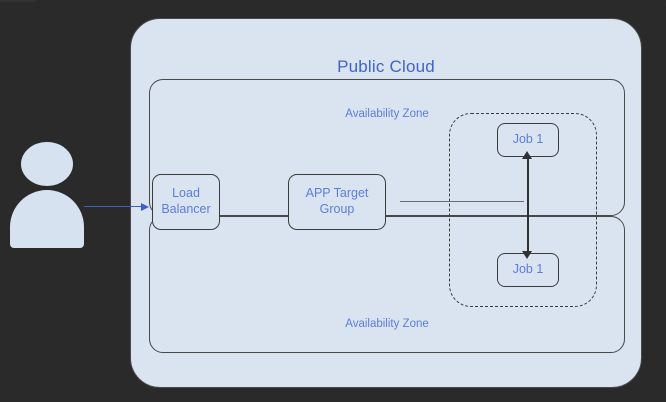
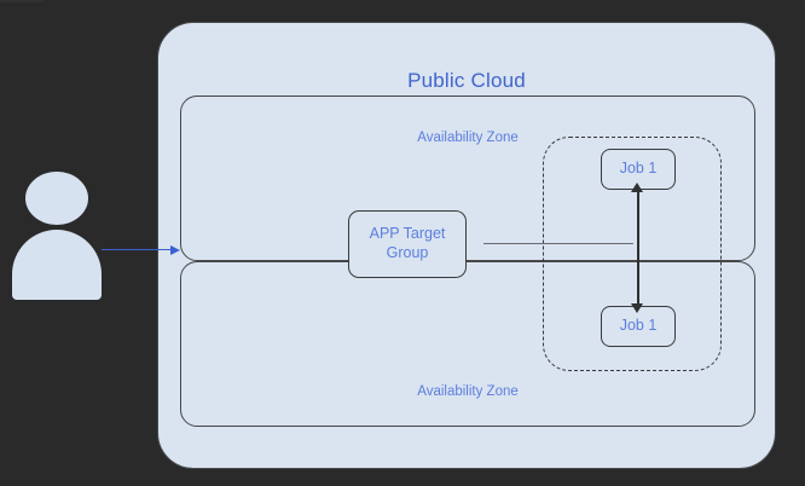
  Public Cloud
  Availability Zone
  Availability Zone
- Load
- Balancer
  APP Target
  Group
  Job 1
  Job 1
